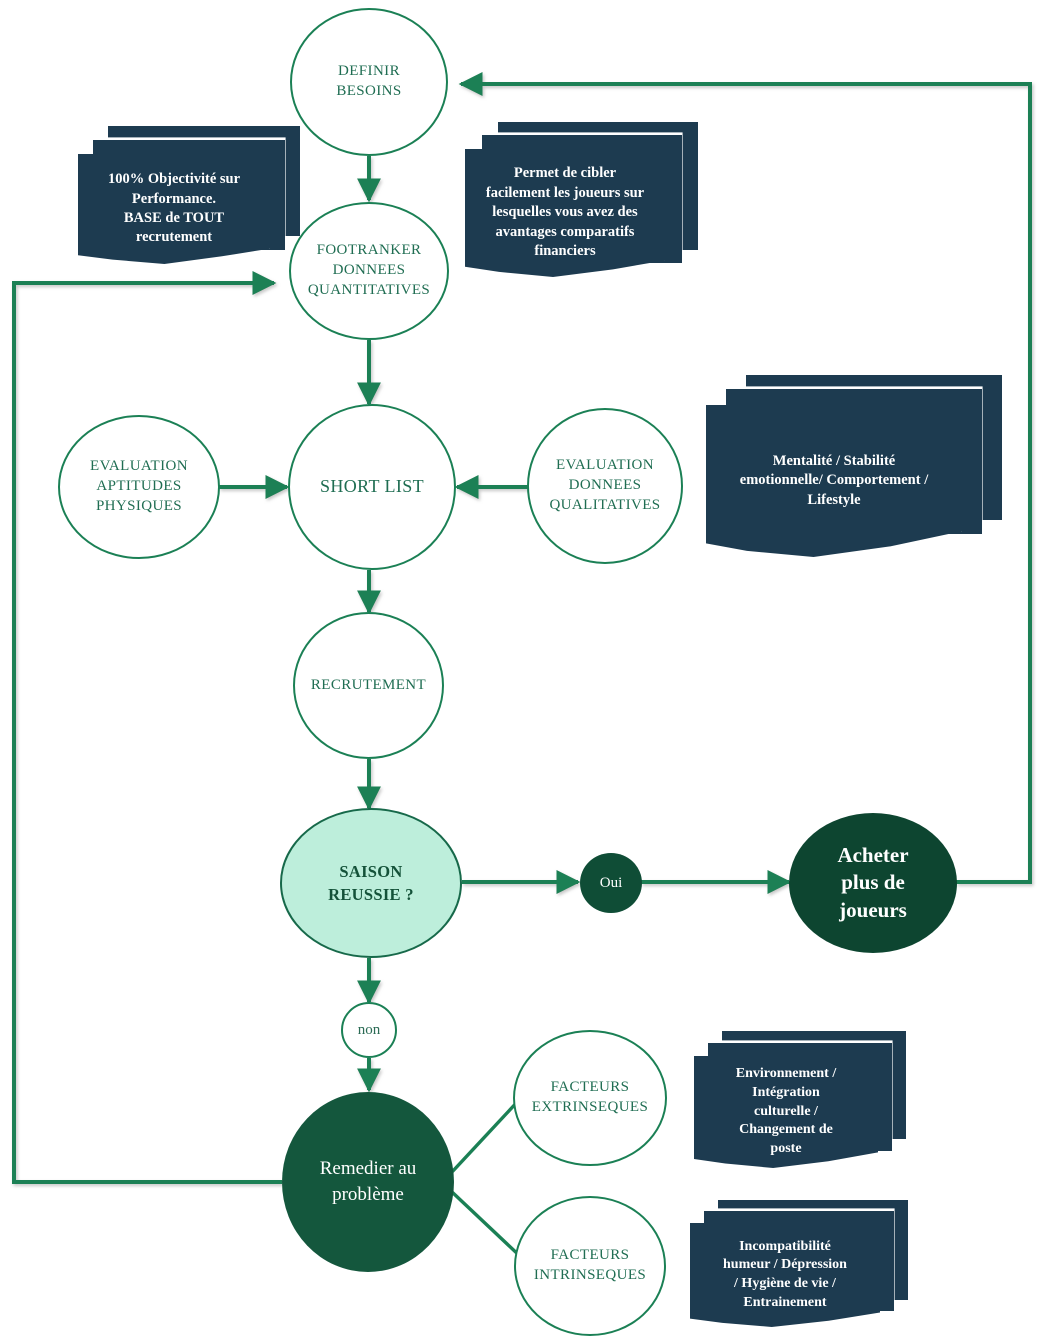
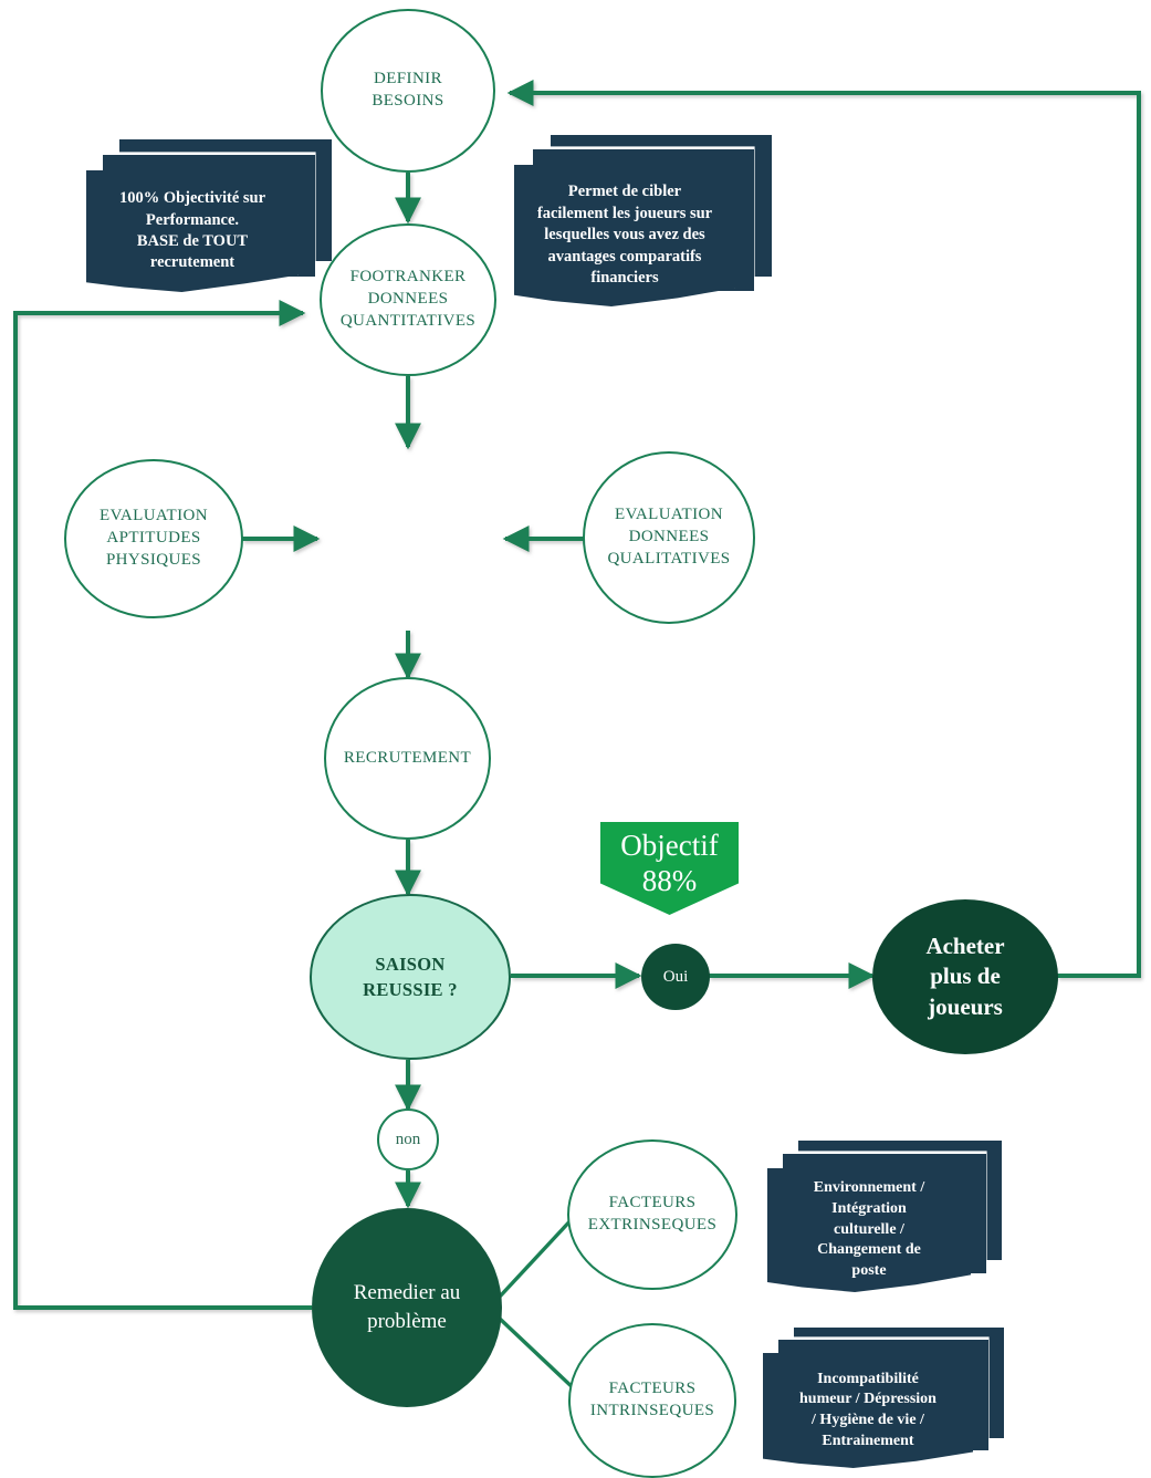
  100% Objectivité sur
  Performance.
  BASE de TOUT
  recrutement
  Permet de cibler
  facilement les joueurs sur
  lesquelles vous avez des
  avantages comparatifs
  financiers
- Mentalité / Stabilité
- emotionnelle/ Comportement /
- Lifestyle
  Environnement /
  Intégration
  culturelle /
  Changement de
  poste
  Incompatibilité
  humeur / Dépression
  / Hygiène de vie /
  Entrainement
+ Objectif
+ 88%
  DEFINIR
  BESOINS
  FOOTRANKER
  DONNEES
  QUANTITATIVES
  EVALUATION
  APTITUDES
  PHYSIQUES
- SHORT LIST
  EVALUATION
  DONNEES
  QUALITATIVES
  RECRUTEMENT
  SAISON
  REUSSIE ?
  Oui
  Acheter
  plus de
  joueurs
  non
  Remedier au
  problème
  FACTEURS
  EXTRINSEQUES
  FACTEURS
  INTRINSEQUES
